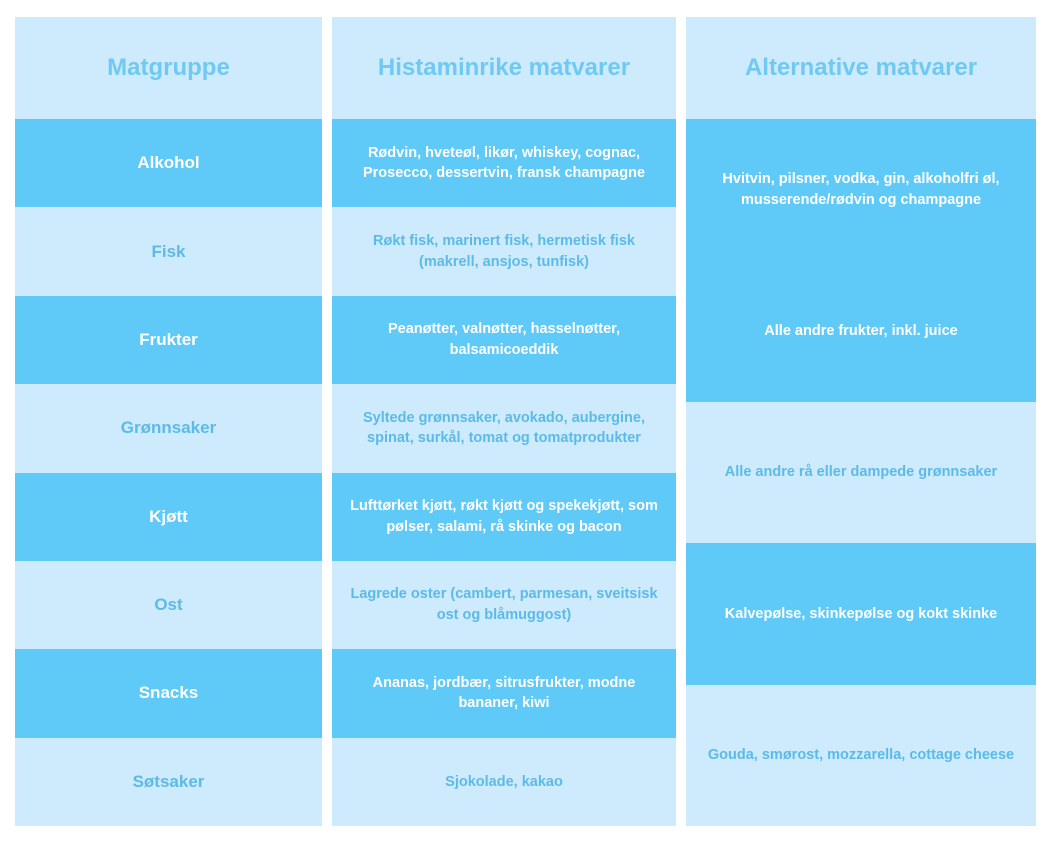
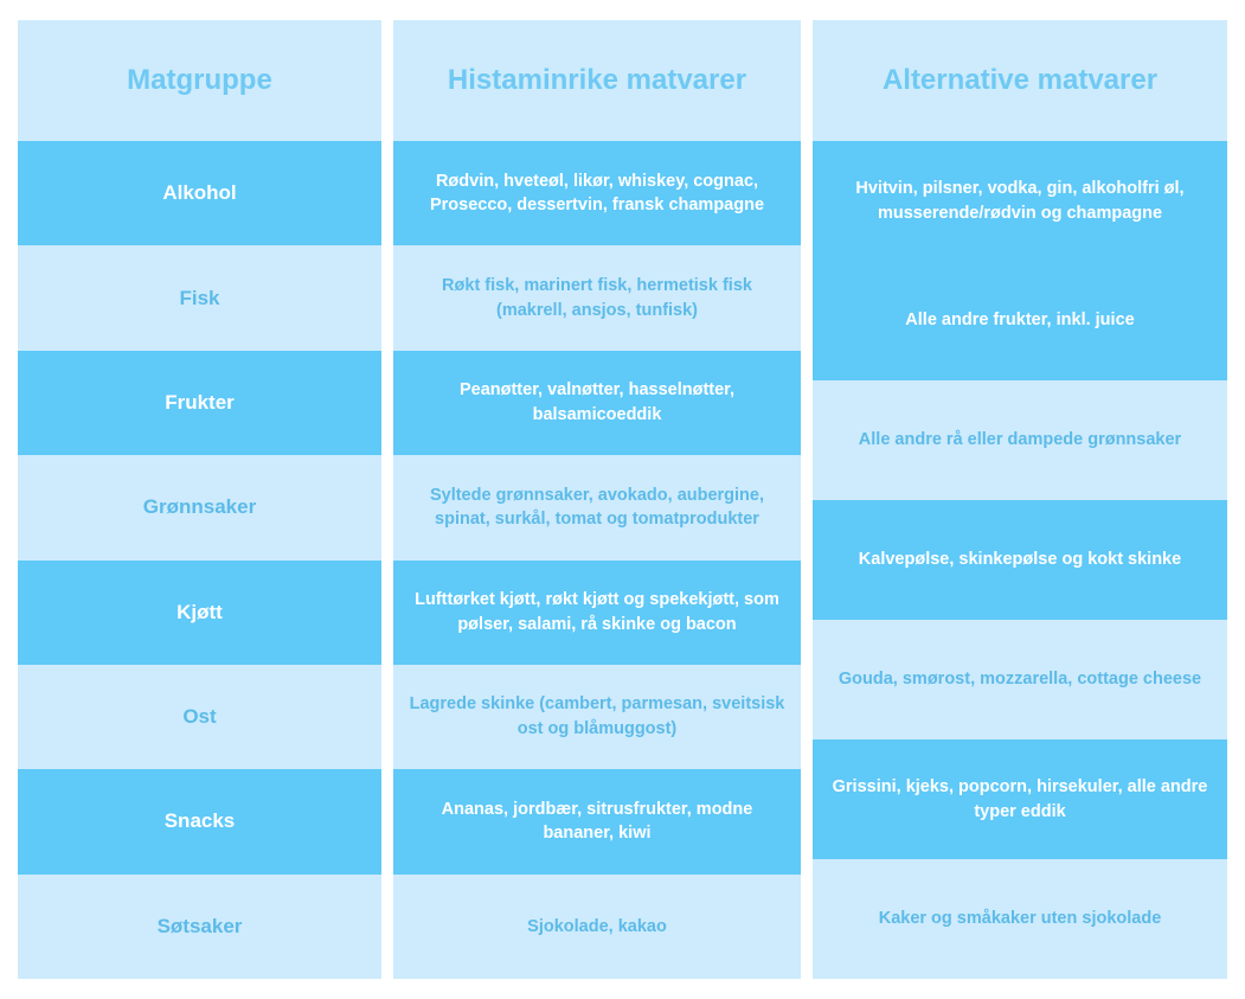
  Matgruppe
  Alkohol
  Fisk
  Frukter
  Grønnsaker
  Kjøtt
  Ost
  Snacks
  Søtsaker
  Histaminrike matvarer
  Rødvin, hveteøl, likør, whiskey, cognac, Prosecco, dessertvin, fransk champagne
  Røkt fisk, marinert fisk, hermetisk fisk (makrell, ansjos, tunfisk)
  Peanøtter, valnøtter, hasselnøtter, balsamicoeddik
  Syltede grønnsaker, avokado, aubergine, spinat, surkål, tomat og tomatprodukter
  Lufttørket kjøtt, røkt kjøtt og spekekjøtt, som pølser, salami, rå skinke og bacon
- Lagrede oster (cambert, parmesan, sveitsisk ost og blåmuggost)
+ Lagrede skinke (cambert, parmesan, sveitsisk ost og blåmuggost)
  Ananas, jordbær, sitrusfrukter, modne bananer, kiwi
  Sjokolade, kakao
  Alternative matvarer
  Hvitvin, pilsner, vodka, gin, alkoholfri øl, musserende/rødvin og champagne
  Alle andre frukter, inkl. juice
  Alle andre rå eller dampede grønnsaker
  Kalvepølse, skinkepølse og kokt skinke
  Gouda, smørost, mozzarella, cottage cheese
+ Grissini, kjeks, popcorn, hirsekuler, alle andre typer eddik
+ Kaker og småkaker uten sjokolade
